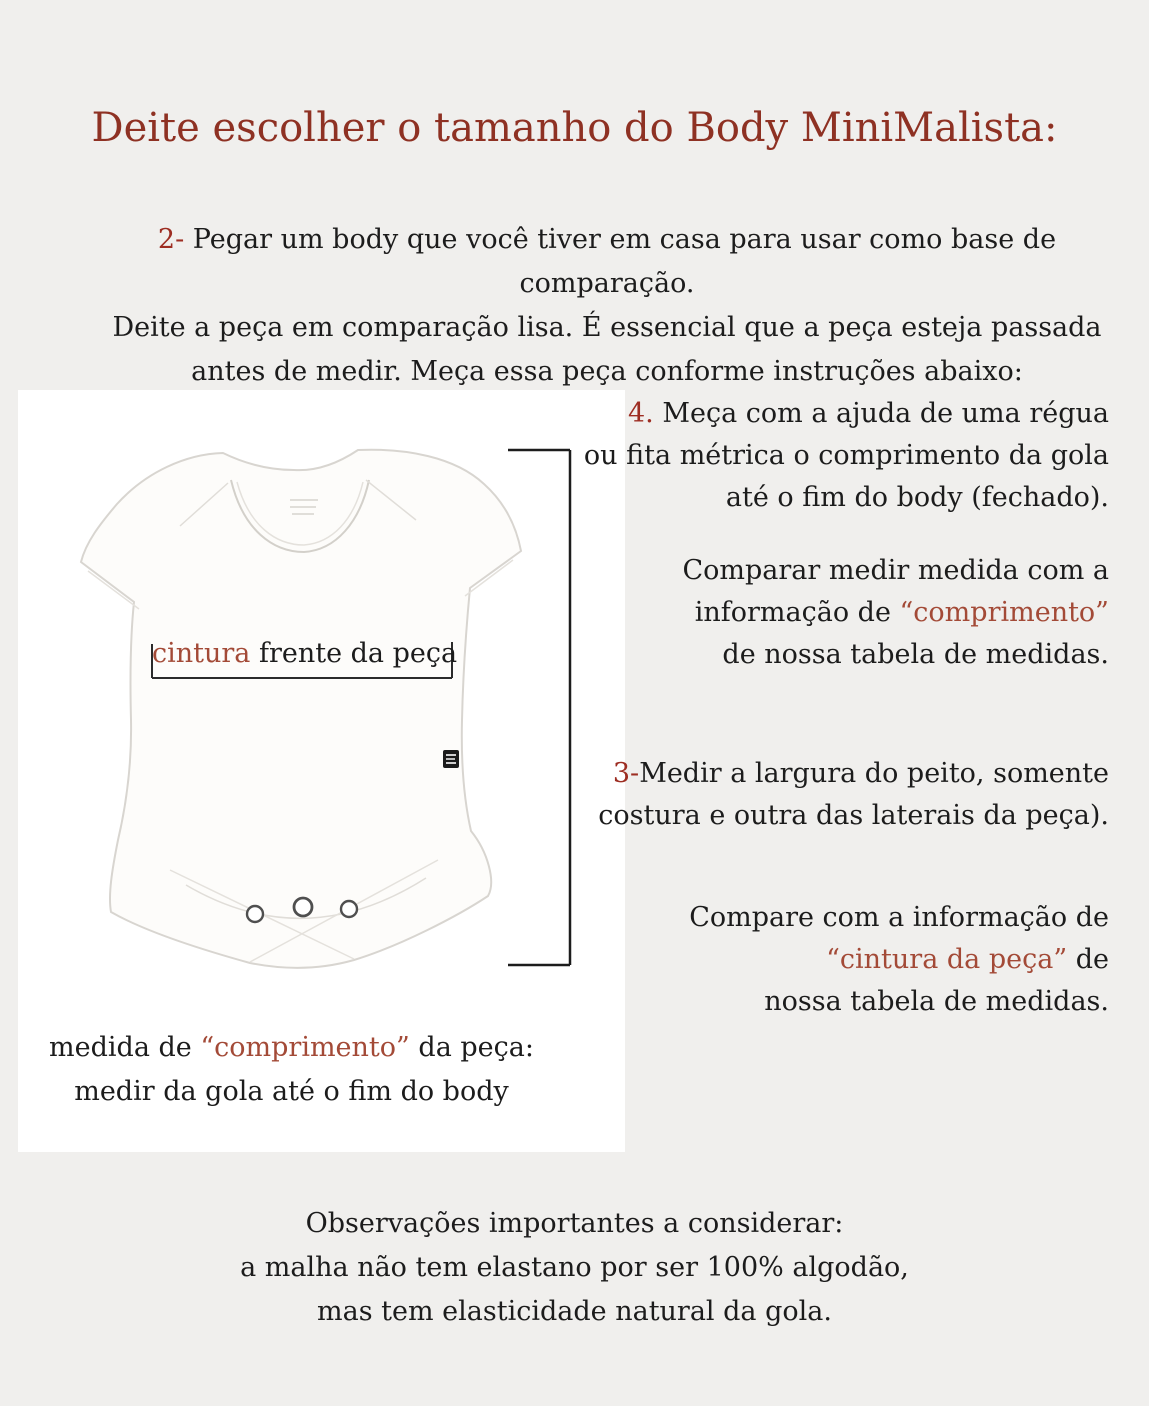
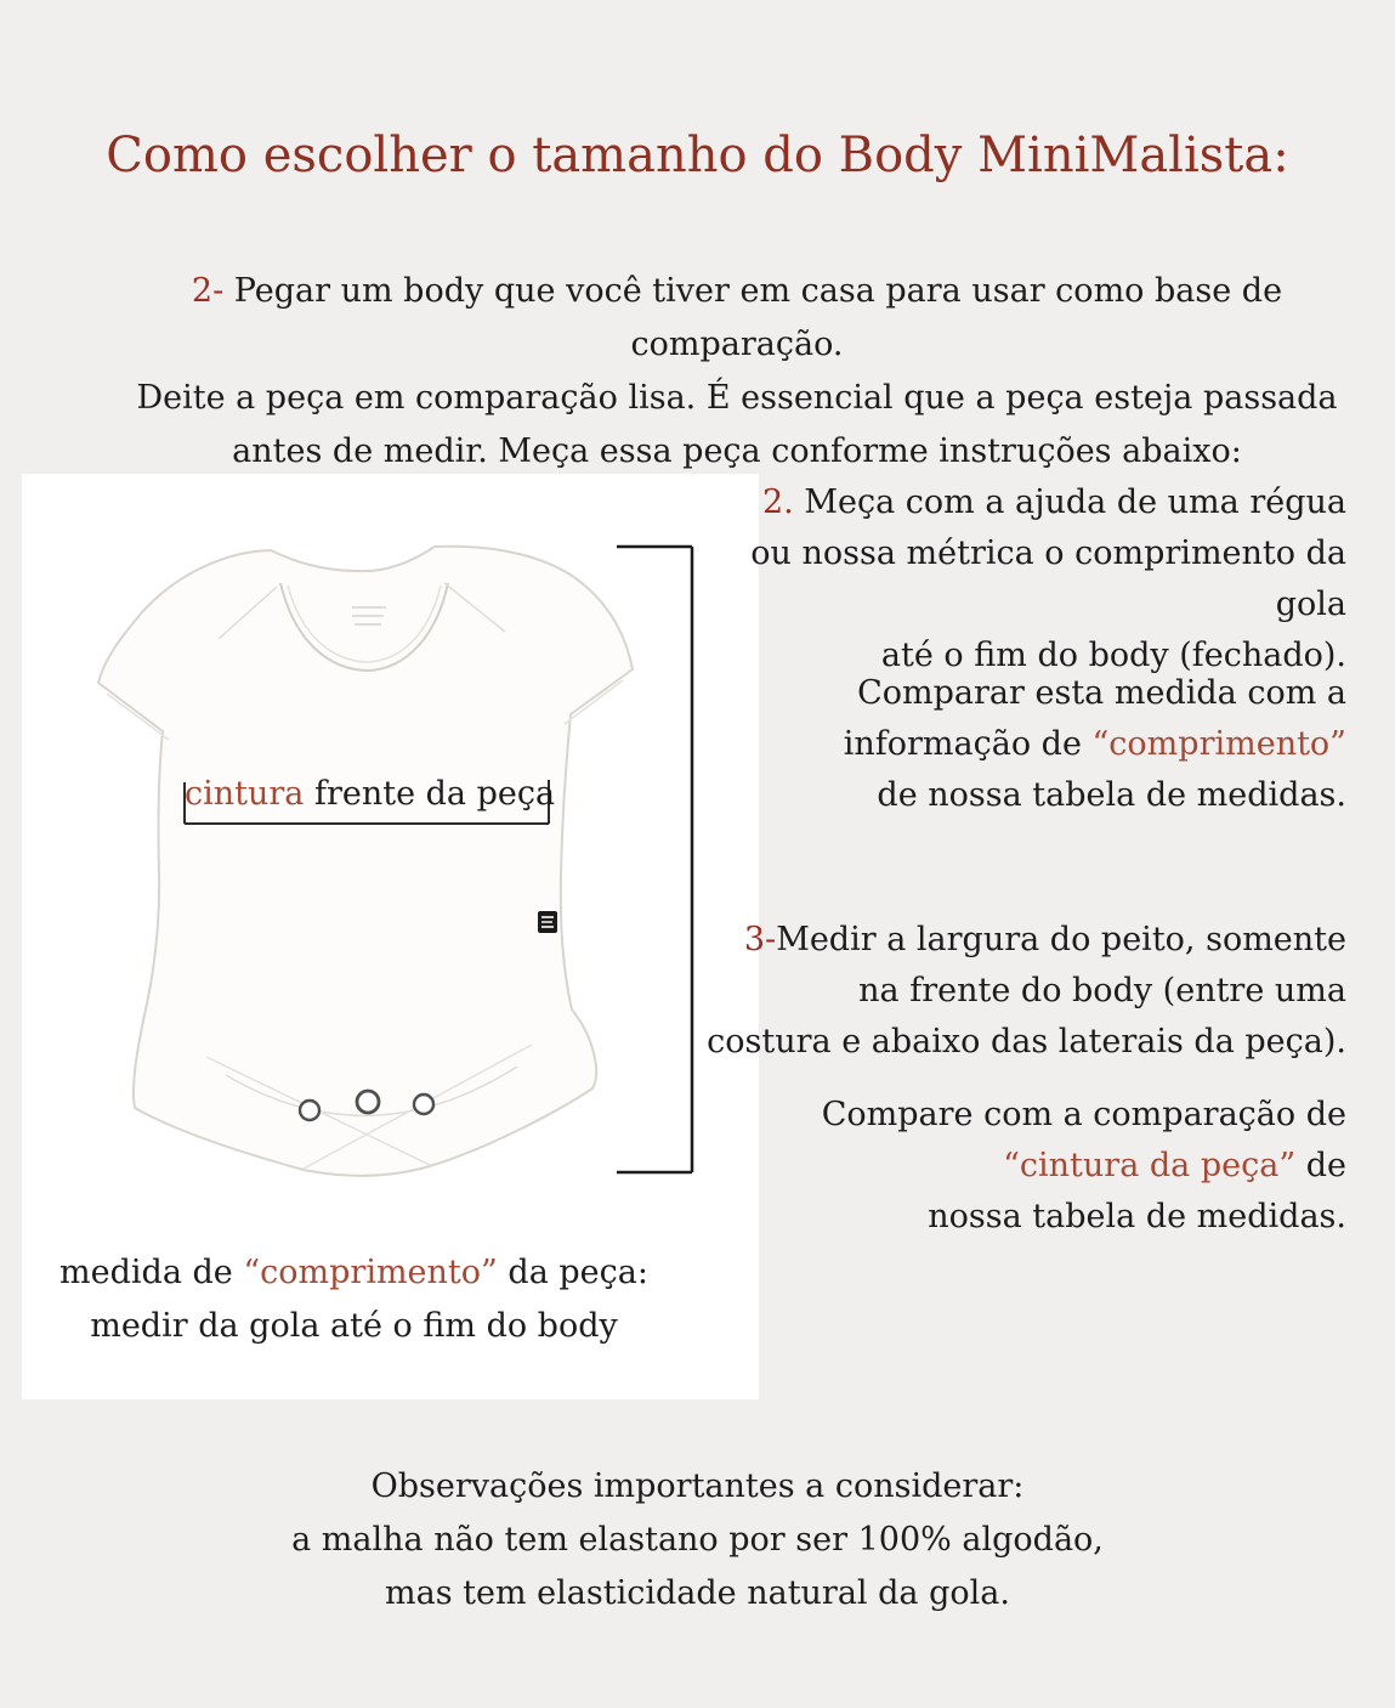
- Deite escolher o tamanho do Body MiniMalista:
+ Como escolher o tamanho do Body MiniMalista:
  2- Pegar um body que você tiver em casa para usar como base de comparação.
  Deite a peça em comparação lisa. É essencial que a peça esteja passada
  antes de medir. Meça essa peça conforme instruções abaixo:
  cintura frente da peça
  medida de “comprimento” da peça:
  medir da gola até o fim do body
- 4. Meça com a ajuda de uma régua
+ 2. Meça com a ajuda de uma régua
- ou fita métrica o comprimento da gola
+ ou nossa métrica o comprimento da gola
  até o fim do body (fechado).
- Comparar medir medida com a
+ Comparar esta medida com a
  informação de “comprimento”
  de nossa tabela de medidas.
  3-Medir a largura do peito, somente
+ na frente do body (entre uma
- costura e outra das laterais da peça).
+ costura e abaixo das laterais da peça).
- Compare com a informação de
+ Compare com a comparação de
  “cintura da peça” de
  nossa tabela de medidas.
  Observações importantes a considerar:
  a malha não tem elastano por ser 100% algodão,
  mas tem elasticidade natural da gola.
